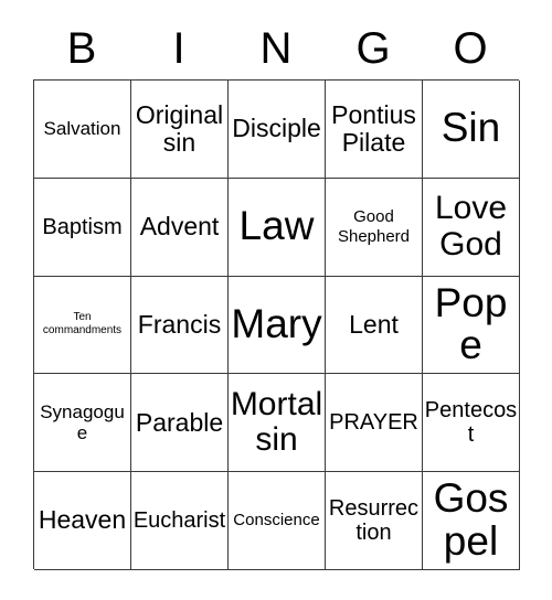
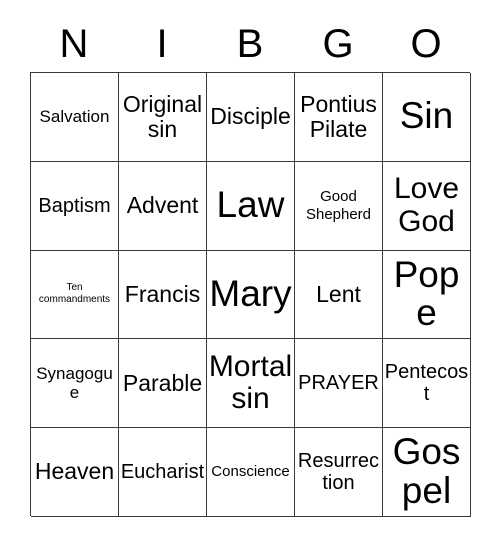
- B
+ N
  I
- N
+ B
  G
  O
  Salvation
  Original sin
  Disciple
  Pontius Pilate
  Sin
  Baptism
  Advent
  Law
  Good Shepherd
  Love God
  Ten commandments
  Francis
  Mary
  Lent
  Pope
  Synagogue
  Parable
  Mortal sin
  PRAYER
  Pentecost
  Heaven
  Eucharist
  Conscience
  Resurrection
  Gospel
